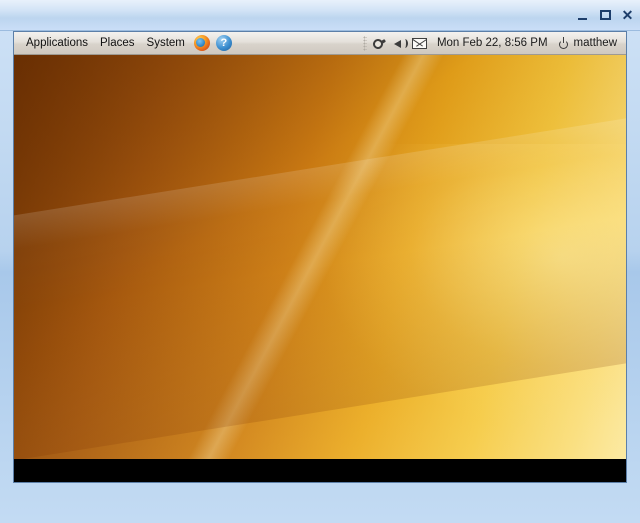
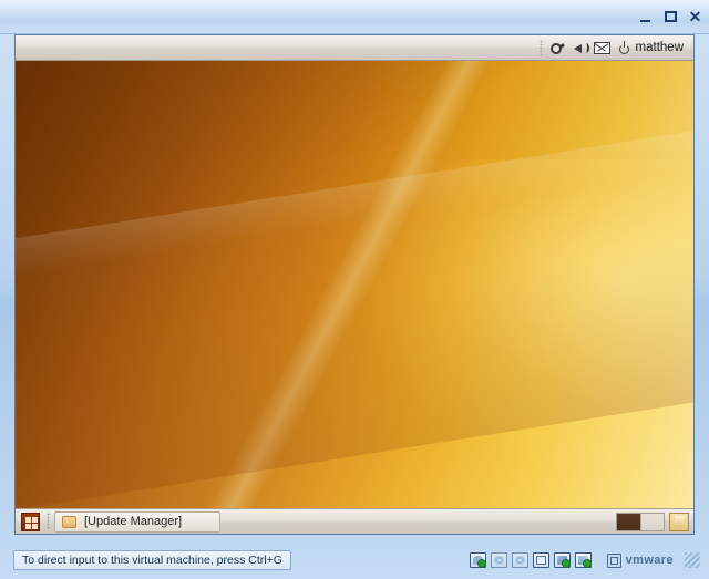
  ✕
- Applications
- Places
- System
- ?
- Mon Feb 22, 8:56 PM
  matthew
+ [Update Manager]
+ To direct input to this virtual machine, press Ctrl+G
+ vmware
